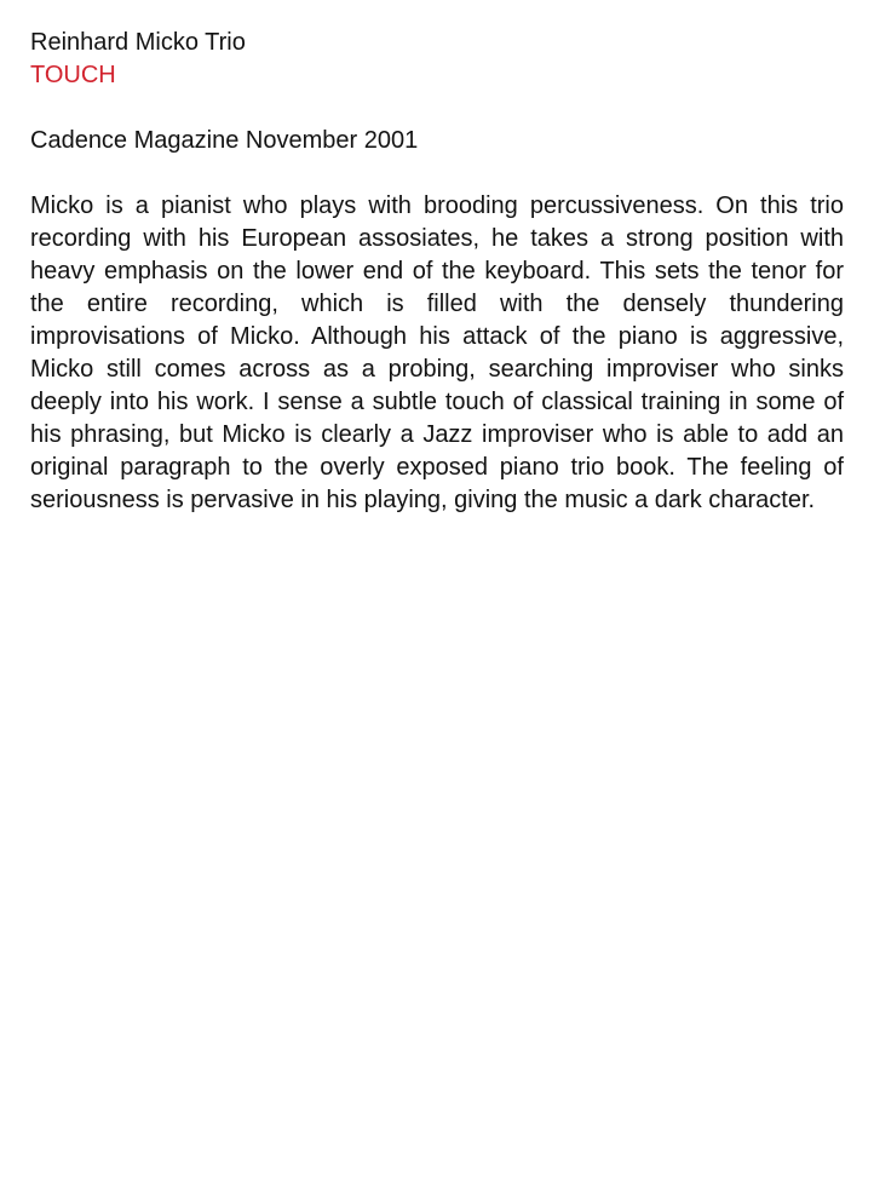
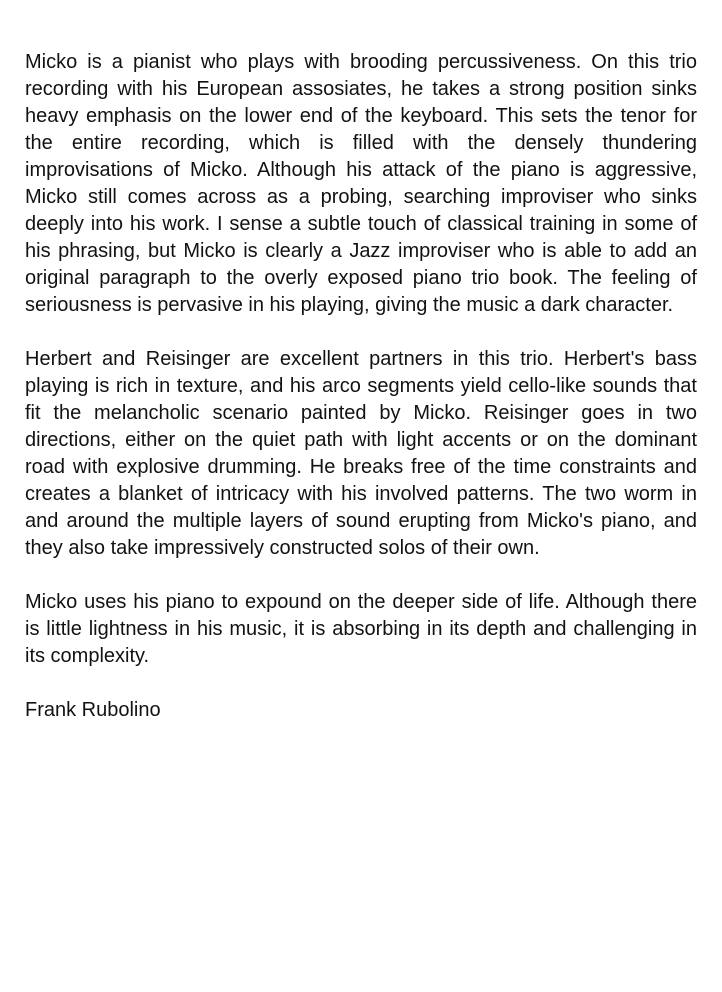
- Reinhard Micko Trio
- TOUCH
- Cadence Magazine November 2001
- Micko is a pianist who plays with brooding percussiveness. On this trio recording with his European assosiates, he takes a strong position with heavy emphasis on the lower end of the keyboard. This sets the tenor for the entire recording, which is filled with the densely thundering improvisations of Micko. Although his attack of the piano is aggressive, Micko still comes across as a probing, searching improviser who sinks deeply into his work. I sense a subtle touch of classical training in some of his phrasing, but Micko is clearly a Jazz improviser who is able to add an original paragraph to the overly exposed piano trio book. The feeling of seriousness is pervasive in his playing, giving the music a dark character.
+ Micko is a pianist who plays with brooding percussiveness. On this trio recording with his European assosiates, he takes a strong position sinks heavy emphasis on the lower end of the keyboard. This sets the tenor for the entire recording, which is filled with the densely thundering improvisations of Micko. Although his attack of the piano is aggressive, Micko still comes across as a probing, searching improviser who sinks deeply into his work. I sense a subtle touch of classical training in some of his phrasing, but Micko is clearly a Jazz improviser who is able to add an original paragraph to the overly exposed piano trio book. The feeling of seriousness is pervasive in his playing, giving the music a dark character.
+ Herbert and Reisinger are excellent partners in this trio. Herbert's bass playing is rich in texture, and his arco segments yield cello-like sounds that fit the melancholic scenario painted by Micko. Reisinger goes in two directions, either on the quiet path with light accents or on the dominant road with explosive drumming. He breaks free of the time constraints and creates a blanket of intricacy with his involved patterns. The two worm in and around the multiple layers of sound erupting from Micko's piano, and they also take impressively constructed solos of their own.
+ Micko uses his piano to expound on the deeper side of life. Although there is little lightness in his music, it is absorbing in its depth and challenging in its complexity.
+ Frank Rubolino
